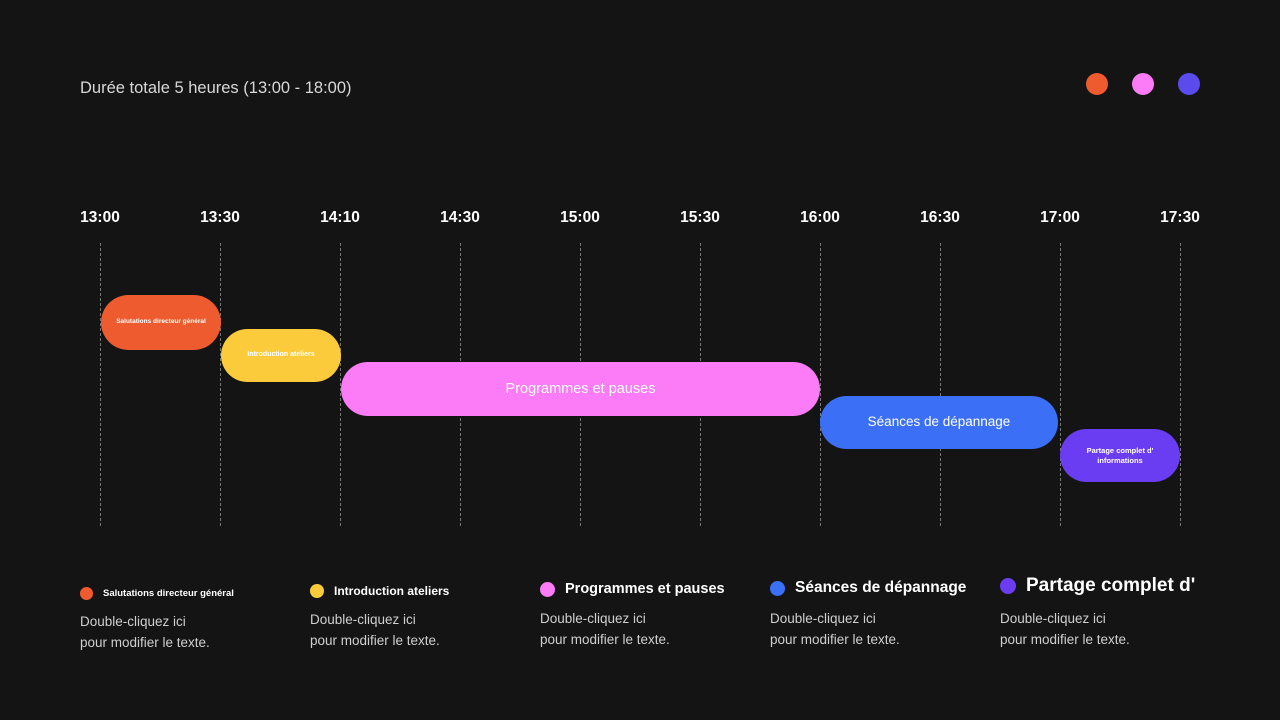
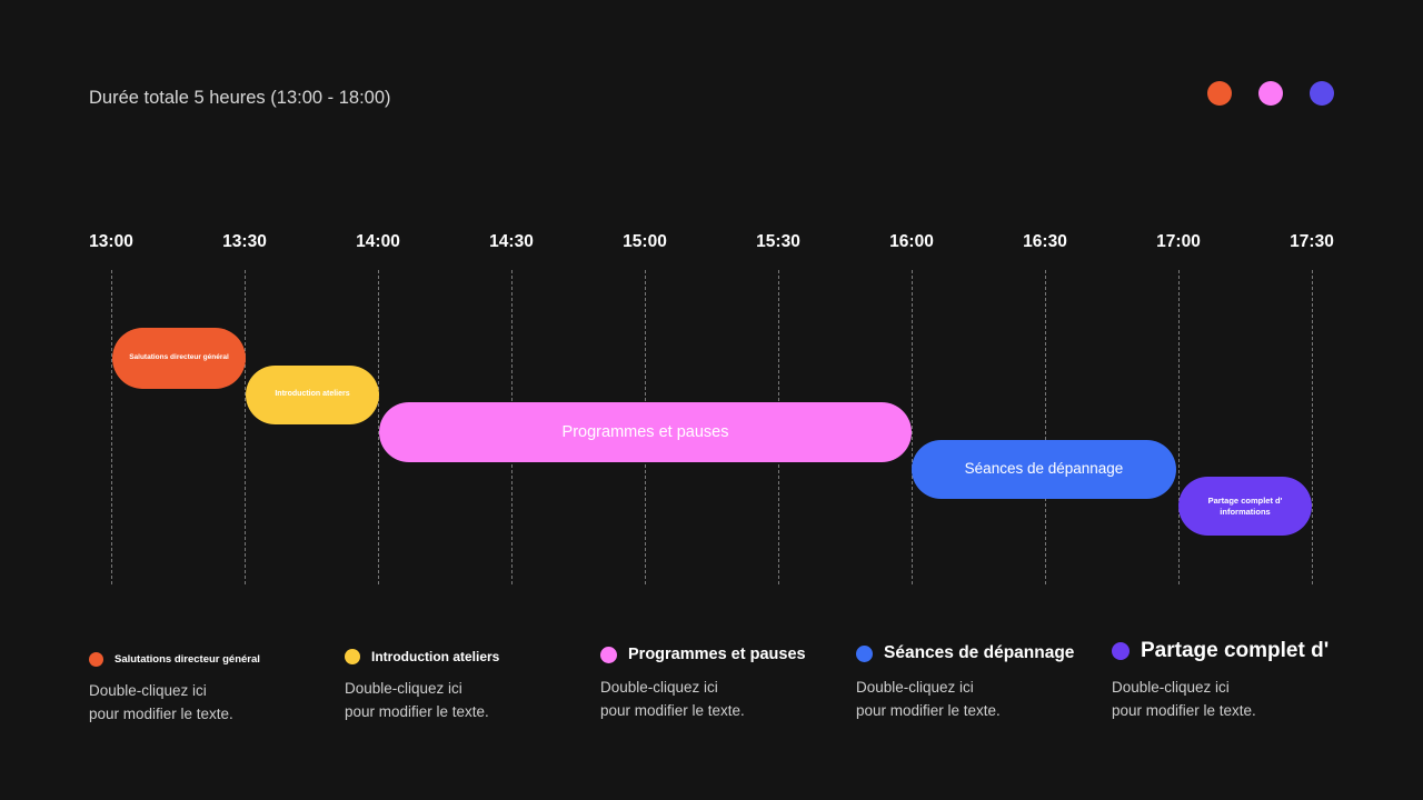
  Durée totale 5 heures (13:00 - 18:00)
  13:00
  13:30
- 14:10
+ 14:00
  14:30
  15:00
  15:30
  16:00
  16:30
  17:00
  17:30
  Programmes et pauses
  Séances de dépannage
  Partage complet d'
  informations
  Salutations directeur général
  Double-cliquez ici
  pour modifier le texte.
  Introduction ateliers
  Double-cliquez ici
  pour modifier le texte.
  Programmes et pauses
  Double-cliquez ici
  pour modifier le texte.
  Séances de dépannage
  Double-cliquez ici
  pour modifier le texte.
  Partage complet d'
  Double-cliquez ici
  pour modifier le texte.
